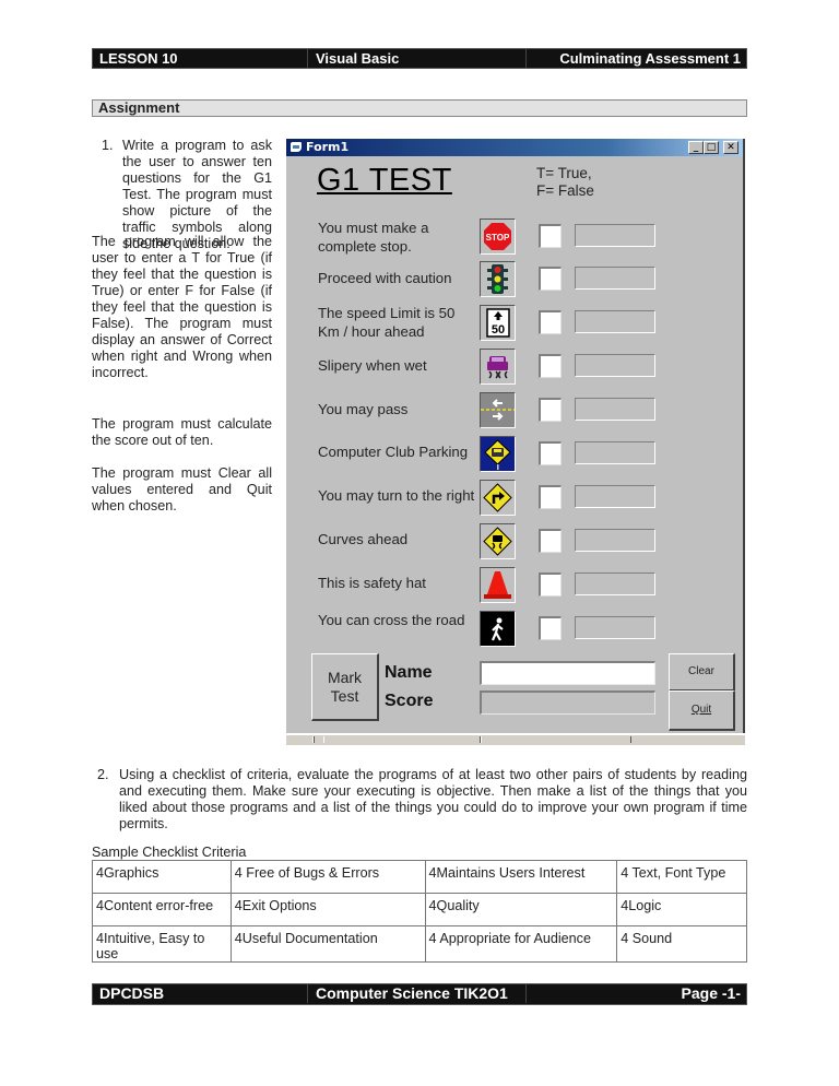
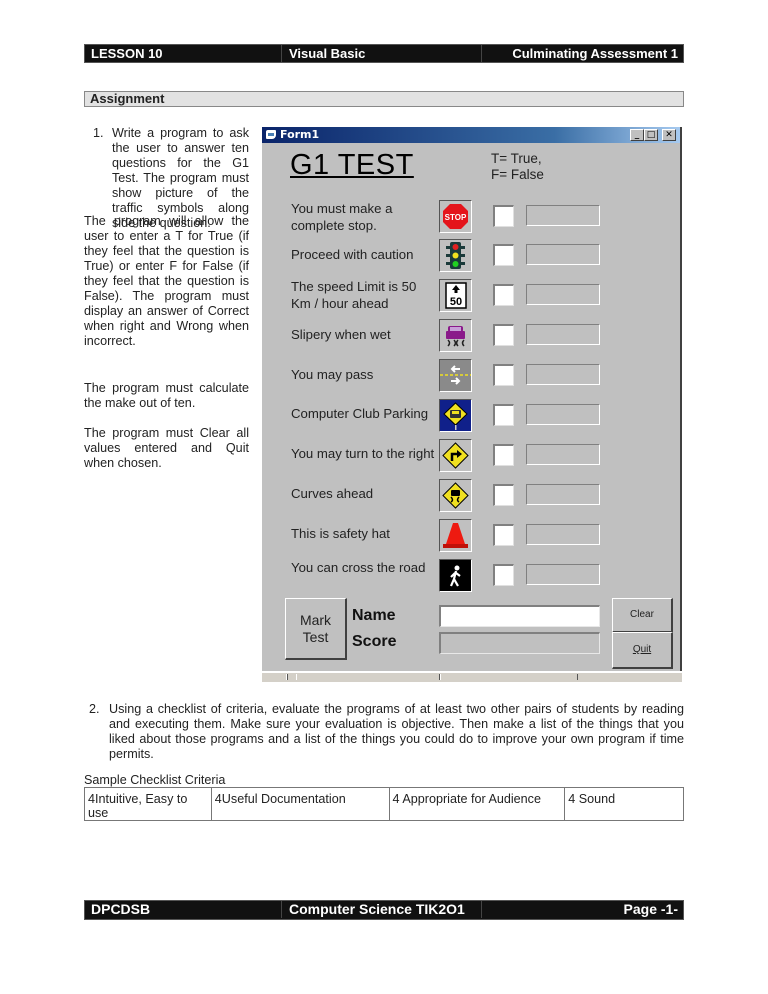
  LESSON 10
  Visual Basic
  Culminating Assessment 1
  Assignment
  1.
  Write a program to ask the user to answer ten questions for the G1 Test. The program must show picture of the traffic symbols along side the question.
  The program will allow the user to enter a T for True (if they feel that the question is True) or enter F for False (if they feel that the question is False). The program must display an answer of Correct when right and Wrong when incorrect.
- The program must calculate the score out of ten.
+ The program must calculate the make out of ten.
  The program must Clear all values entered and Quit when chosen.
  Form1
  _
  □
  ✕
  G1 TEST
  T= True,
  F= False
  You must make a complete stop.
  STOP
  Proceed with caution
  The speed Limit is 50 Km / hour ahead
  50
  Slipery when wet
  You may pass
  Computer Club Parking
  You may turn to the right
  Curves ahead
  This is safety hat
  You can cross the road
  Mark Test
  Name
  Score
  Clear
  Quit
  2.
- Using a checklist of criteria, evaluate the programs of at least two other pairs of students by reading and executing them. Make sure your executing is objective. Then make a list of the things that you liked about those programs and a list of the things you could do to improve your own program if time permits.
+ Using a checklist of criteria, evaluate the programs of at least two other pairs of students by reading and executing them. Make sure your evaluation is objective. Then make a list of the things that you liked about those programs and a list of the things you could do to improve your own program if time permits.
  Sample Checklist Criteria
- 4Graphics	4 Free of Bugs & Errors	4Maintains Users Interest	4 Text, Font Type
- 4Content error-free	4Exit Options	4Quality	4Logic
  4Intuitive, Easy to use	4Useful Documentation	4 Appropriate for Audience	4 Sound
  DPCDSB
  Computer Science TIK2O1
  Page -1-
